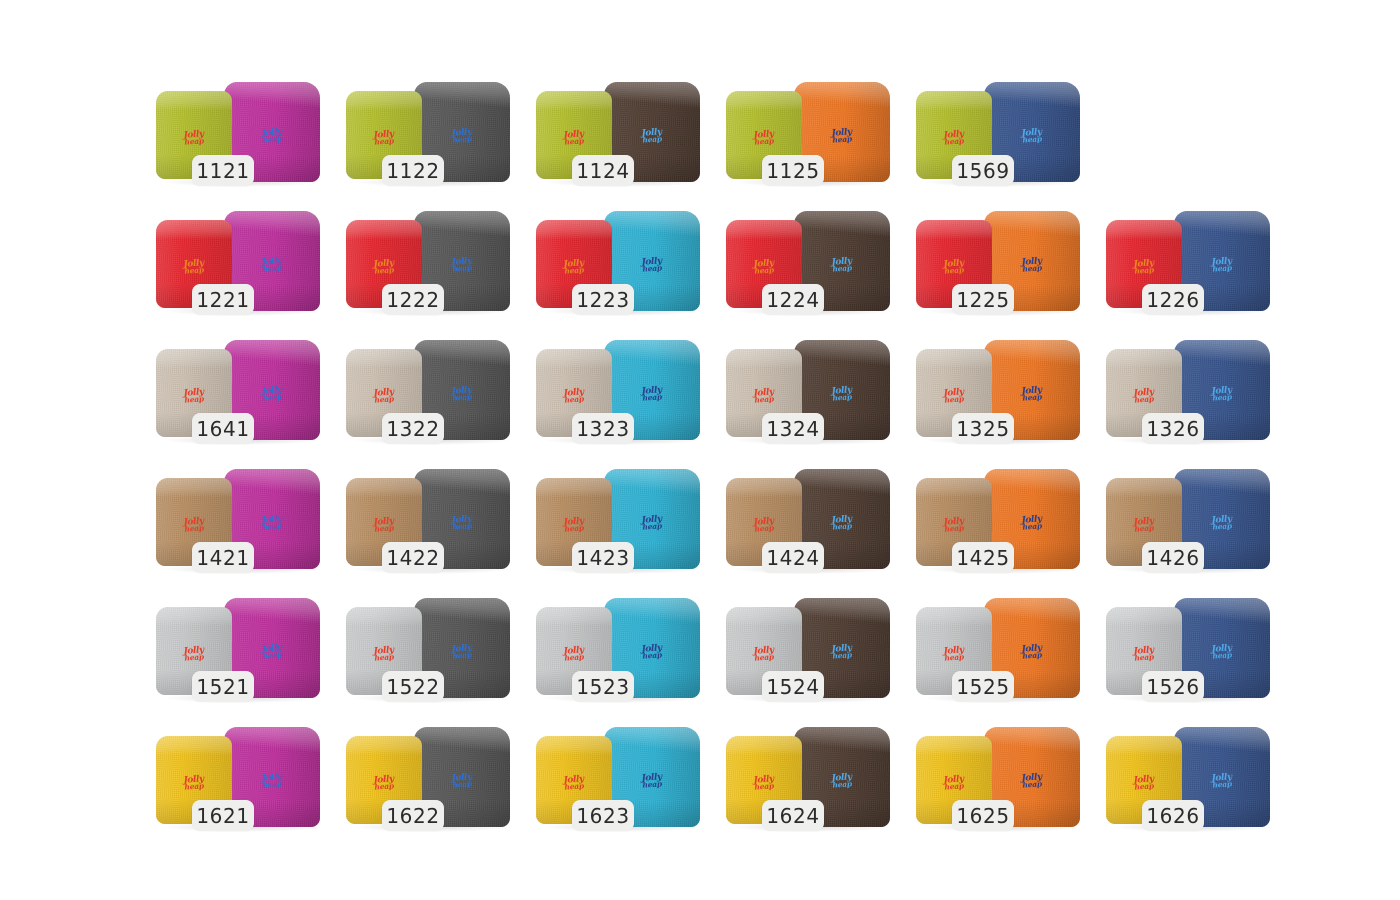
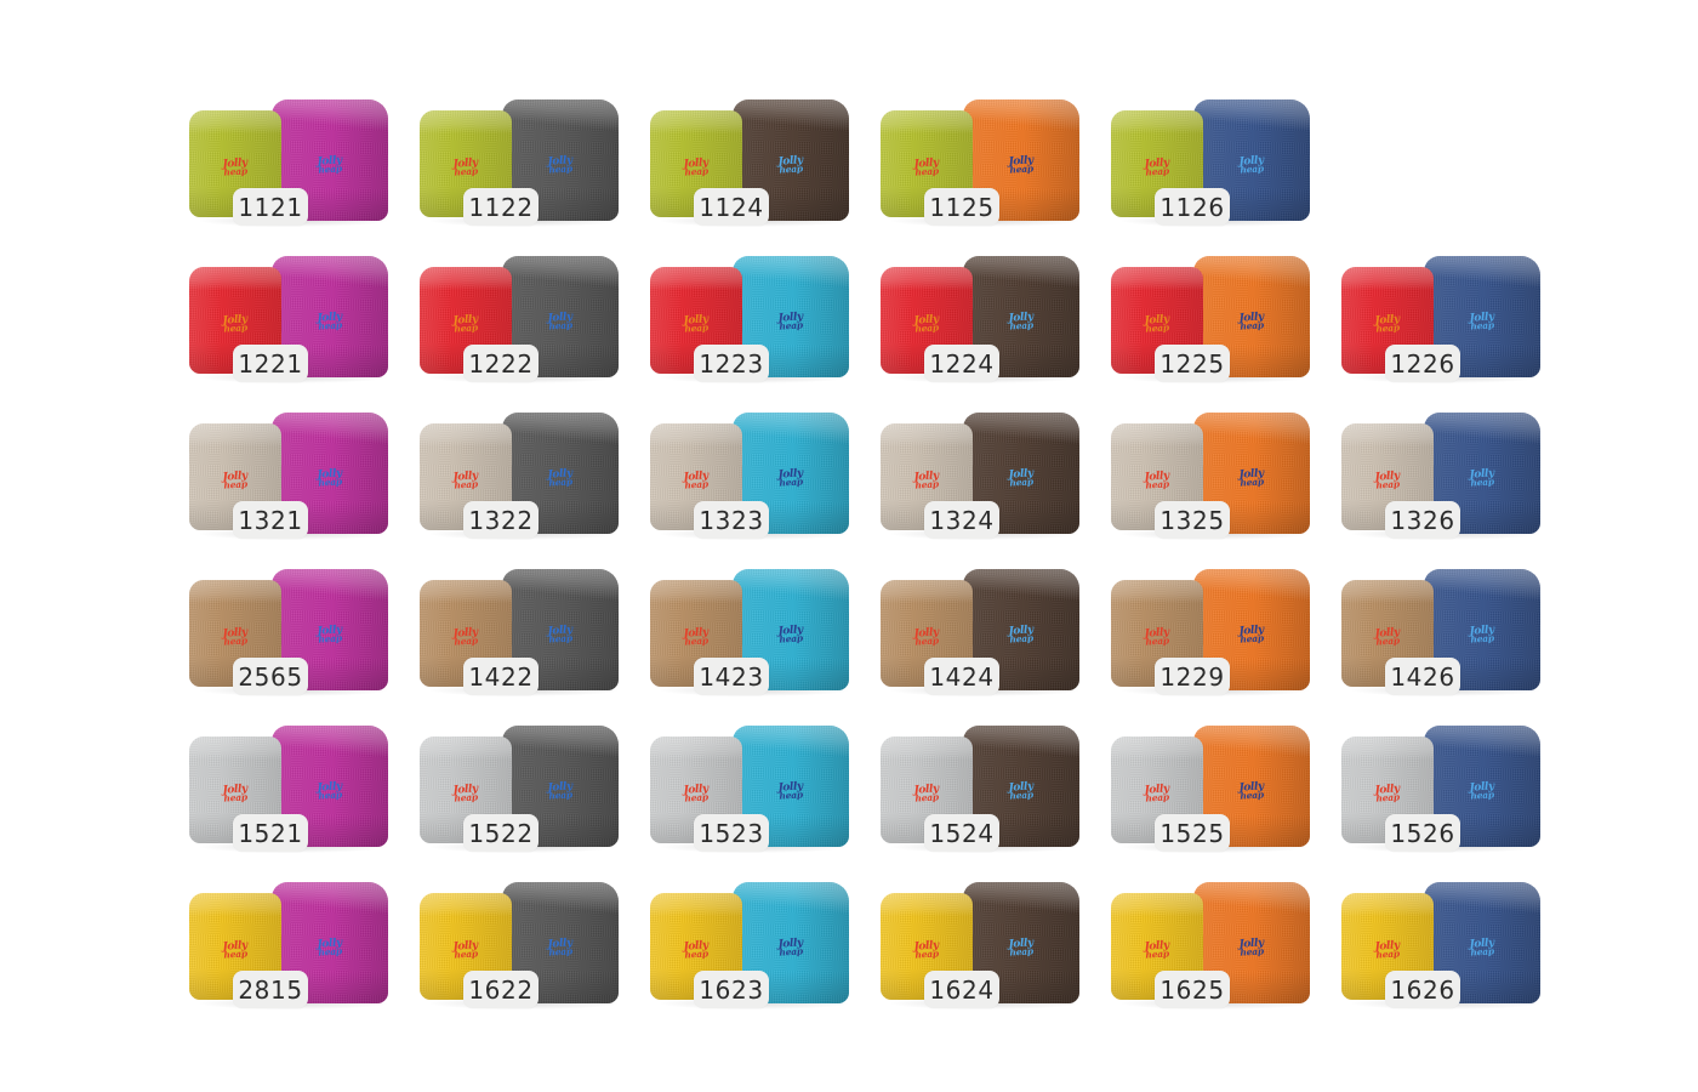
  1121
  1122
  1124
  1125
- 1569
+ 1126
  1221
  1222
  1223
  1224
  1225
  1226
- 1641
+ 1321
  1322
  1323
  1324
  1325
  1326
- 1421
+ 2565
  1422
  1423
  1424
- 1425
+ 1229
  1426
  1521
  1522
  1523
  1524
  1525
  1526
- 1621
+ 2815
  1622
  1623
  1624
  1625
  1626
